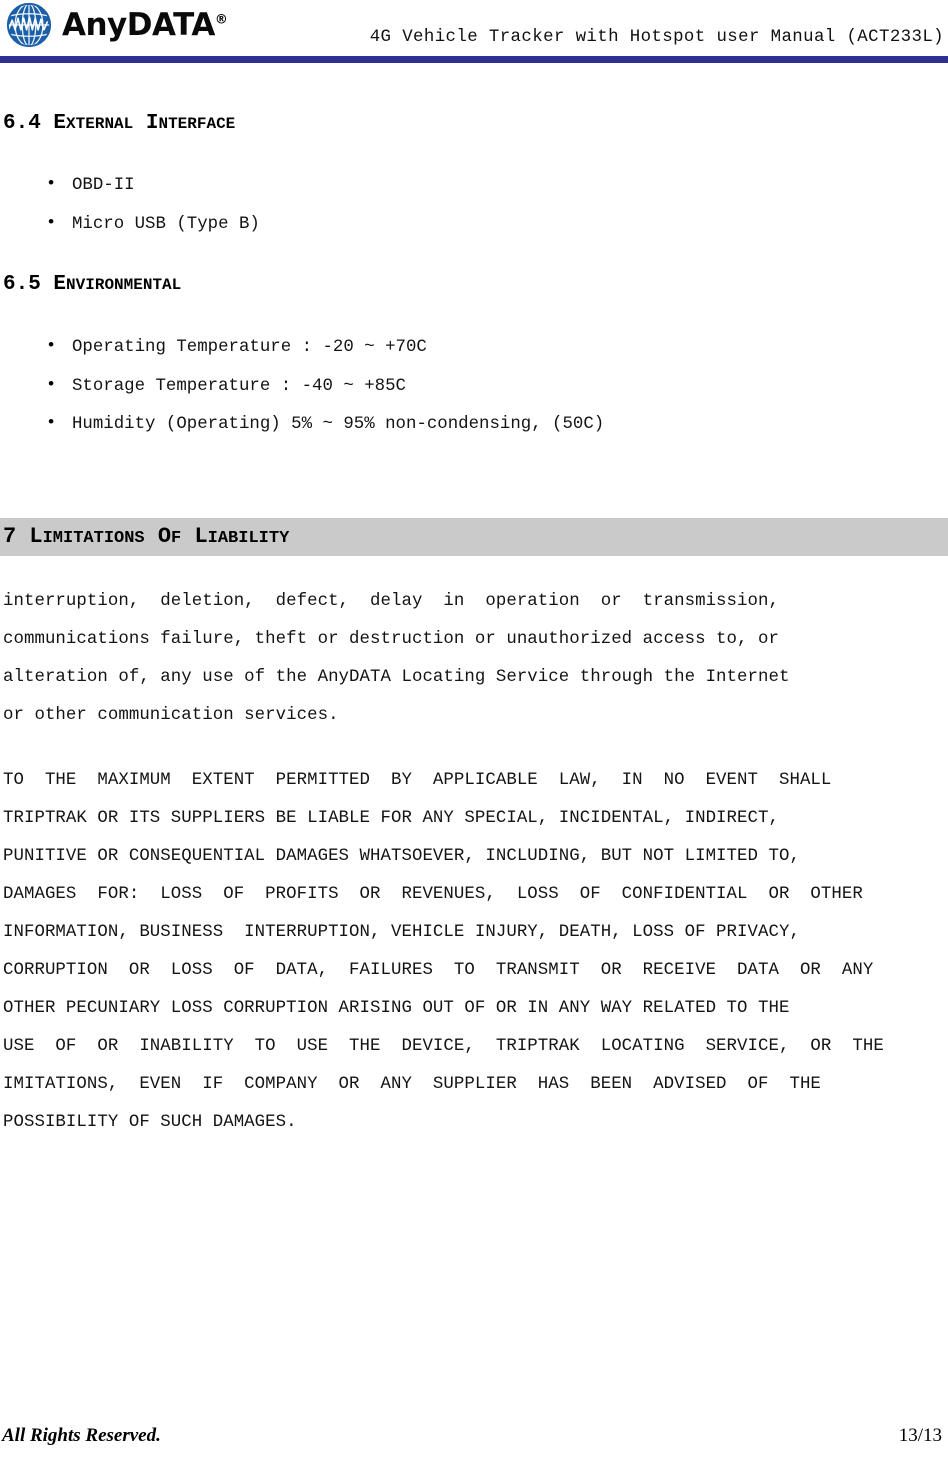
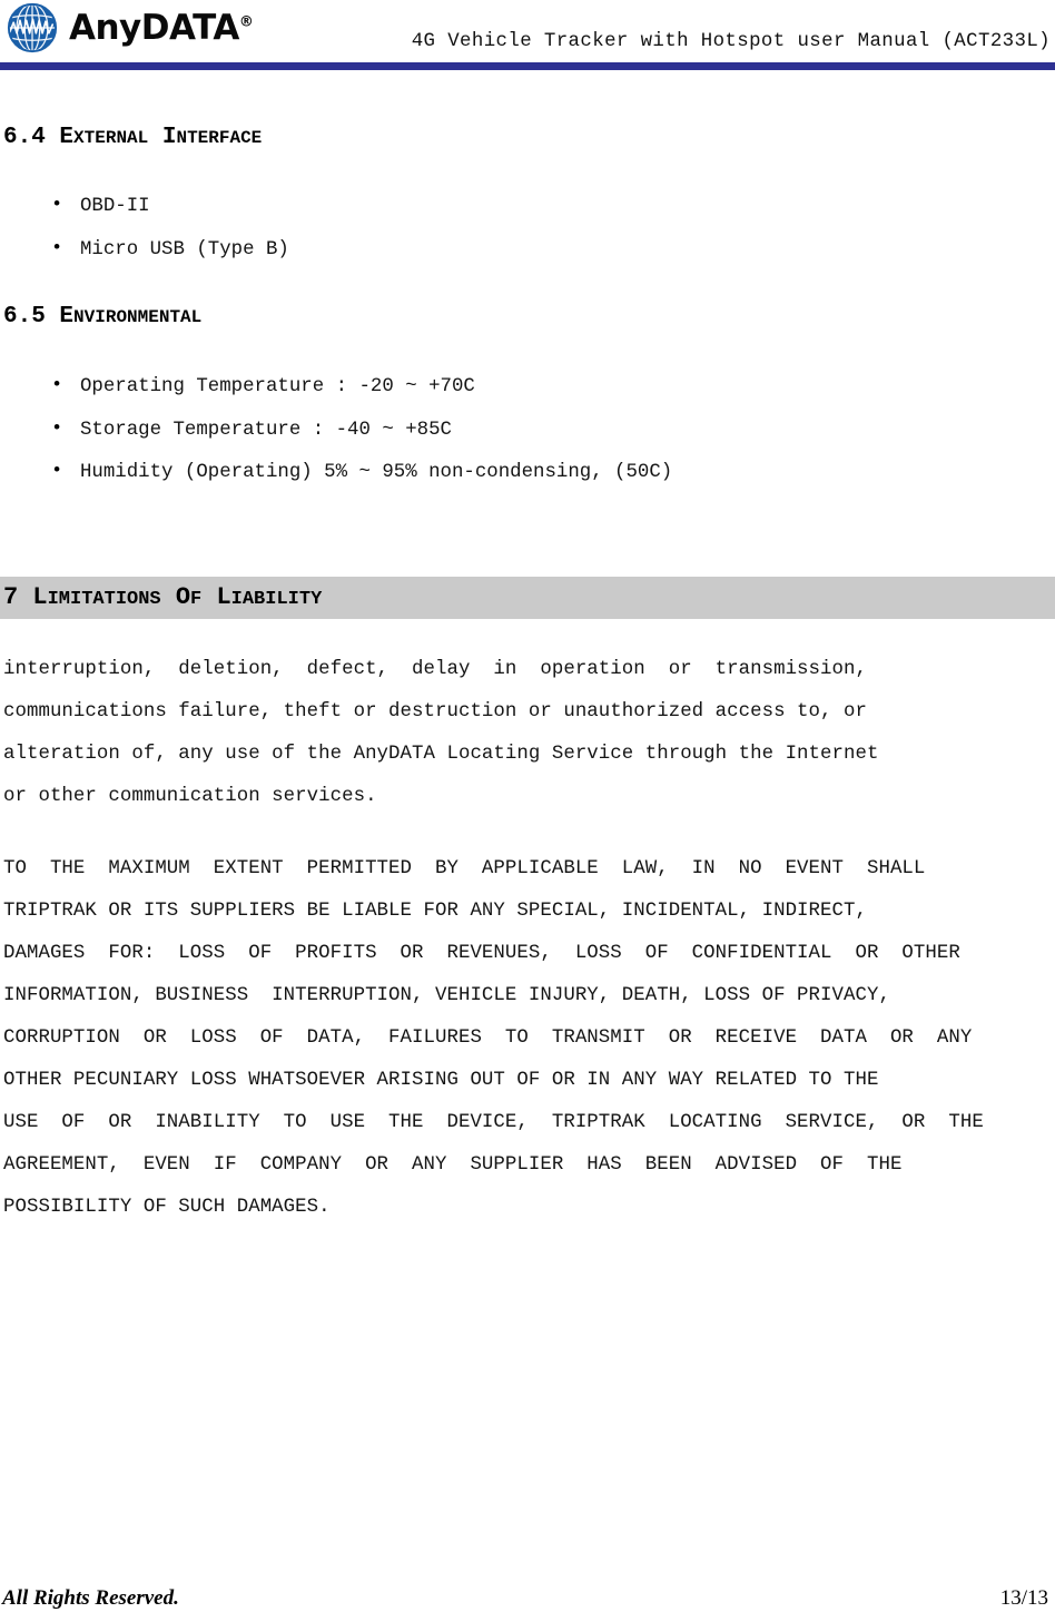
  AnyDATA®
  4G Vehicle Tracker with Hotspot user Manual (ACT233L)
  6.4 EXTERNAL INTERFACE
  OBD-II
  Micro USB (Type B)
  6.5 ENVIRONMENTAL
  Operating Temperature : -20 ~ +70C
  Storage Temperature : -40 ~ +85C
  Humidity (Operating) 5% ~ 95% non-condensing, (50C)
  7 LIMITATIONS OF LIABILITY
  interruption, deletion, defect, delay in operation or transmission,
  communications failure, theft or destruction or unauthorized access to, or
  alteration of, any use of the AnyDATA Locating Service through the Internet
  or other communication services.
  TO THE MAXIMUM EXTENT PERMITTED BY APPLICABLE LAW, IN NO EVENT SHALL
  TRIPTRAK OR ITS SUPPLIERS BE LIABLE FOR ANY SPECIAL, INCIDENTAL, INDIRECT,
- PUNITIVE OR CONSEQUENTIAL DAMAGES WHATSOEVER, INCLUDING, BUT NOT LIMITED TO,
  DAMAGES FOR: LOSS OF PROFITS OR REVENUES, LOSS OF CONFIDENTIAL OR OTHER
  INFORMATION, BUSINESS INTERRUPTION, VEHICLE INJURY, DEATH, LOSS OF PRIVACY,
  CORRUPTION OR LOSS OF DATA, FAILURES TO TRANSMIT OR RECEIVE DATA OR ANY
- OTHER PECUNIARY LOSS CORRUPTION ARISING OUT OF OR IN ANY WAY RELATED TO THE
+ OTHER PECUNIARY LOSS WHATSOEVER ARISING OUT OF OR IN ANY WAY RELATED TO THE
  USE OF OR INABILITY TO USE THE DEVICE, TRIPTRAK LOCATING SERVICE, OR THE
- IMITATIONS, EVEN IF COMPANY OR ANY SUPPLIER HAS BEEN ADVISED OF THE
+ AGREEMENT, EVEN IF COMPANY OR ANY SUPPLIER HAS BEEN ADVISED OF THE
  POSSIBILITY OF SUCH DAMAGES.
  All Rights Reserved.
  13/13
